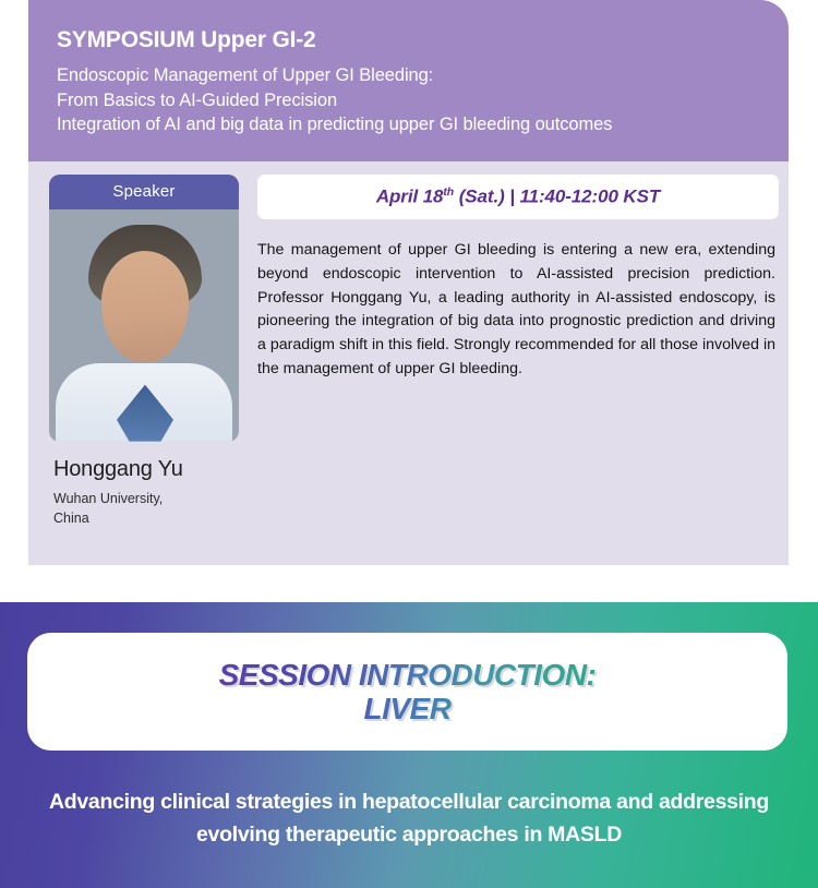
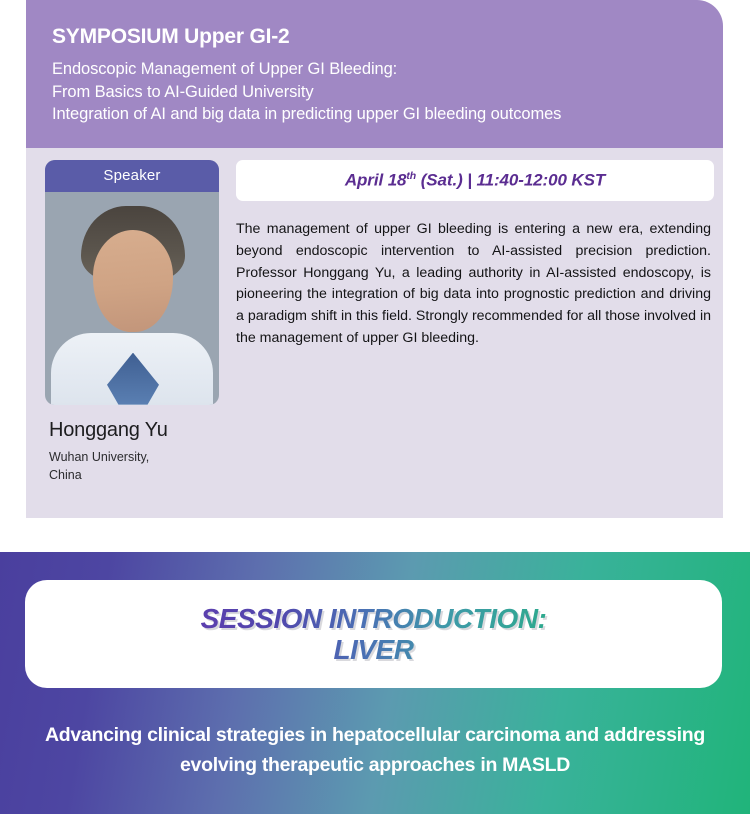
  SYMPOSIUM Upper GI-2
  Endoscopic Management of Upper GI Bleeding:
- From Basics to AI-Guided Precision
+ From Basics to AI-Guided University
  Integration of AI and big data in predicting upper GI bleeding outcomes
  Speaker
  Honggang Yu
  Wuhan University,
  China
  April 18th (Sat.) | 11:40-12:00 KST
  The management of upper GI bleeding is entering a new era, extending beyond endoscopic intervention to AI-assisted precision prediction. Professor Honggang Yu, a leading authority in AI-assisted endoscopy, is pioneering the integration of big data into prognostic prediction and driving a paradigm shift in this field. Strongly recommended for all those involved in the management of upper GI bleeding.
  SESSION INTRODUCTION:
  LIVER
  Advancing clinical strategies in hepatocellular carcinoma and addressing evolving therapeutic approaches in MASLD
